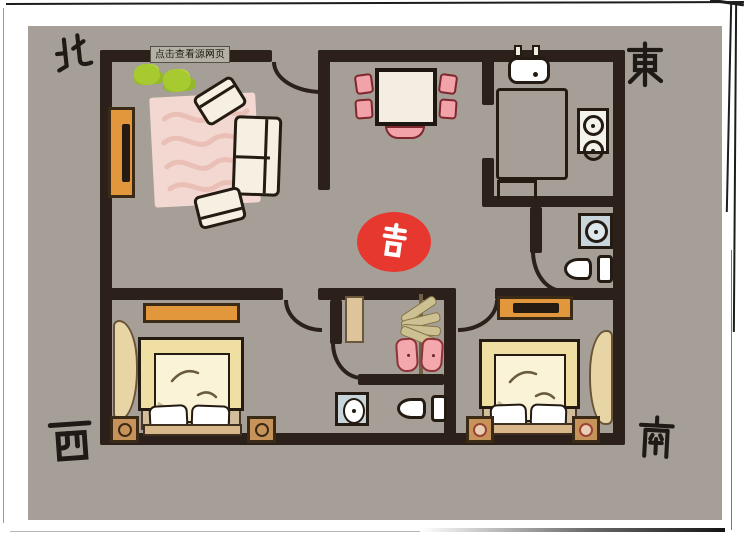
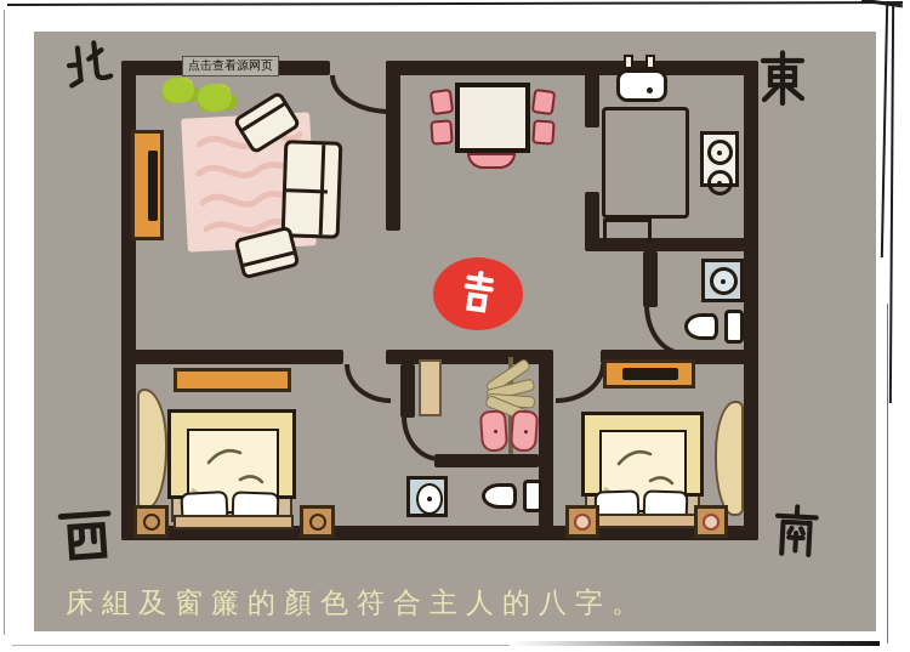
  点击查看源网页
+ 床組及窗簾的顏色符合主人的八字。
